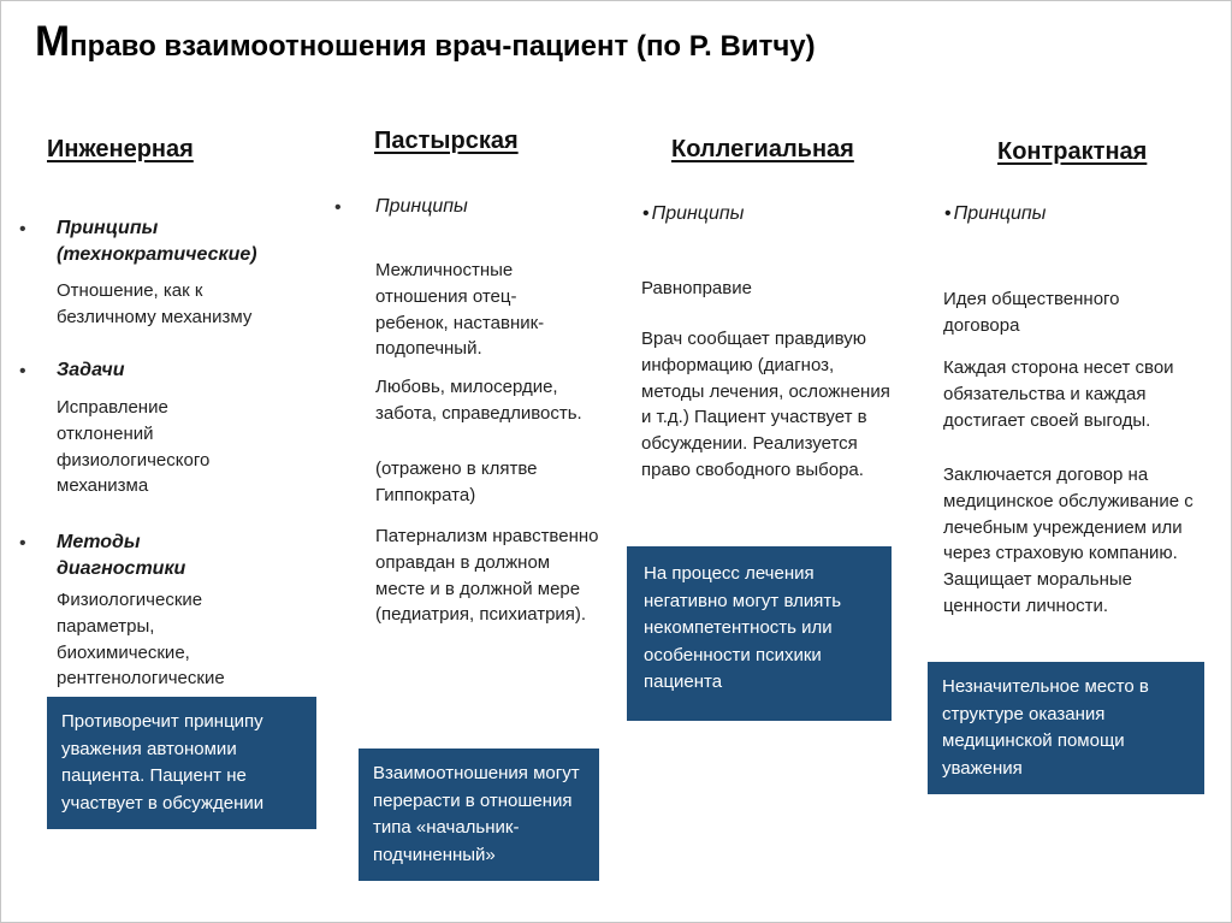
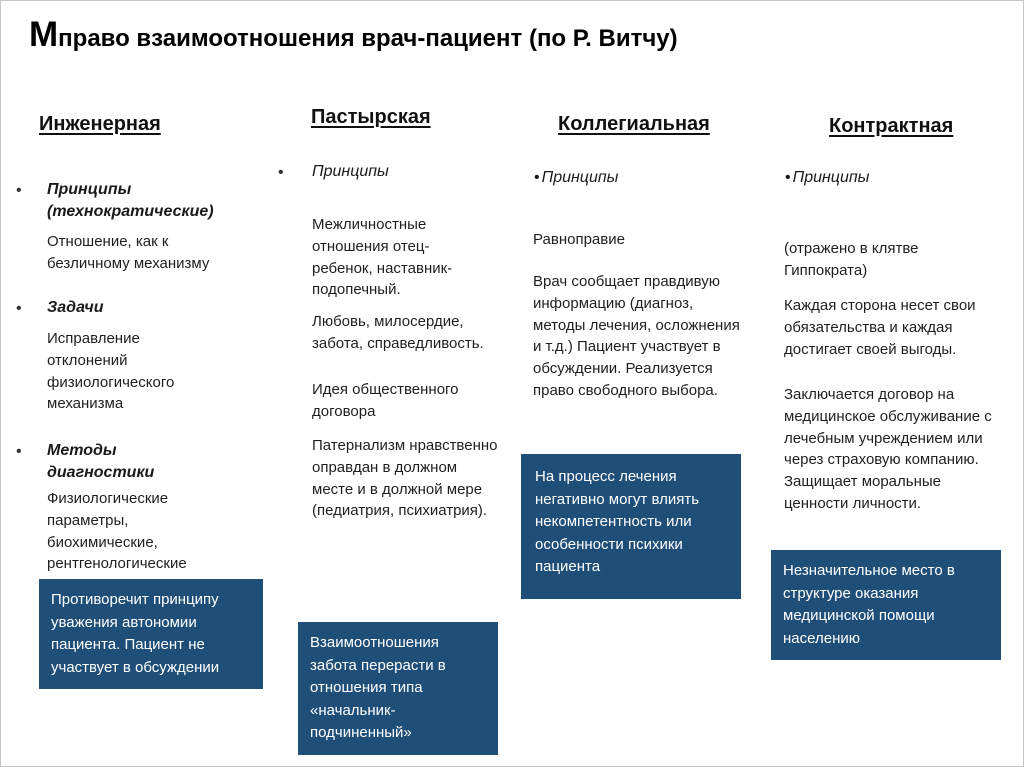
  Мправо взаимоотношения врач-пациент (по Р. Витчу)
  Инженерная
  •
  Принципы (технократические)
  Отношение, как к безличному механизму
  •
  Задачи
  Исправление отклонений физиологического механизма
  •
  Методы диагностики
  Физиологические параметры, биохимические, рентгенологические
  Противоречит принципу уважения автономии пациента. Пациент не участвует в обсуждении
  Пастырская
  •
  Принципы
  Межличностные отношения отец-ребенок, наставник-подопечный.
  Любовь, милосердие, забота, справедливость.
- (отражено в клятве Гиппократа)
+ Идея общественного договора
  Патернализм нравственно оправдан в должном месте и в должной мере (педиатрия, психиатрия).
- Взаимоотношения могут перерасти в отношения типа «начальник-подчиненный»
+ Взаимоотношения забота перерасти в отношения типа «начальник-подчиненный»
  Коллегиальная
  •Принципы
  Равноправие
  Врач сообщает правдивую информацию (диагноз, методы лечения, осложнения и т.д.) Пациент участвует в обсуждении. Реализуется право свободного выбора.
  На процесс лечения негативно могут влиять некомпетентность или особенности психики пациента
  Контрактная
  •Принципы
- Идея общественного договора
+ (отражено в клятве Гиппократа)
  Каждая сторона несет свои обязательства и каждая достигает своей выгоды.
  Заключается договор на медицинское обслуживание с лечебным учреждением или через страховую компанию. Защищает моральные ценности личности.
- Незначительное место в структуре оказания медицинской помощи уважения
+ Незначительное место в структуре оказания медицинской помощи населению
